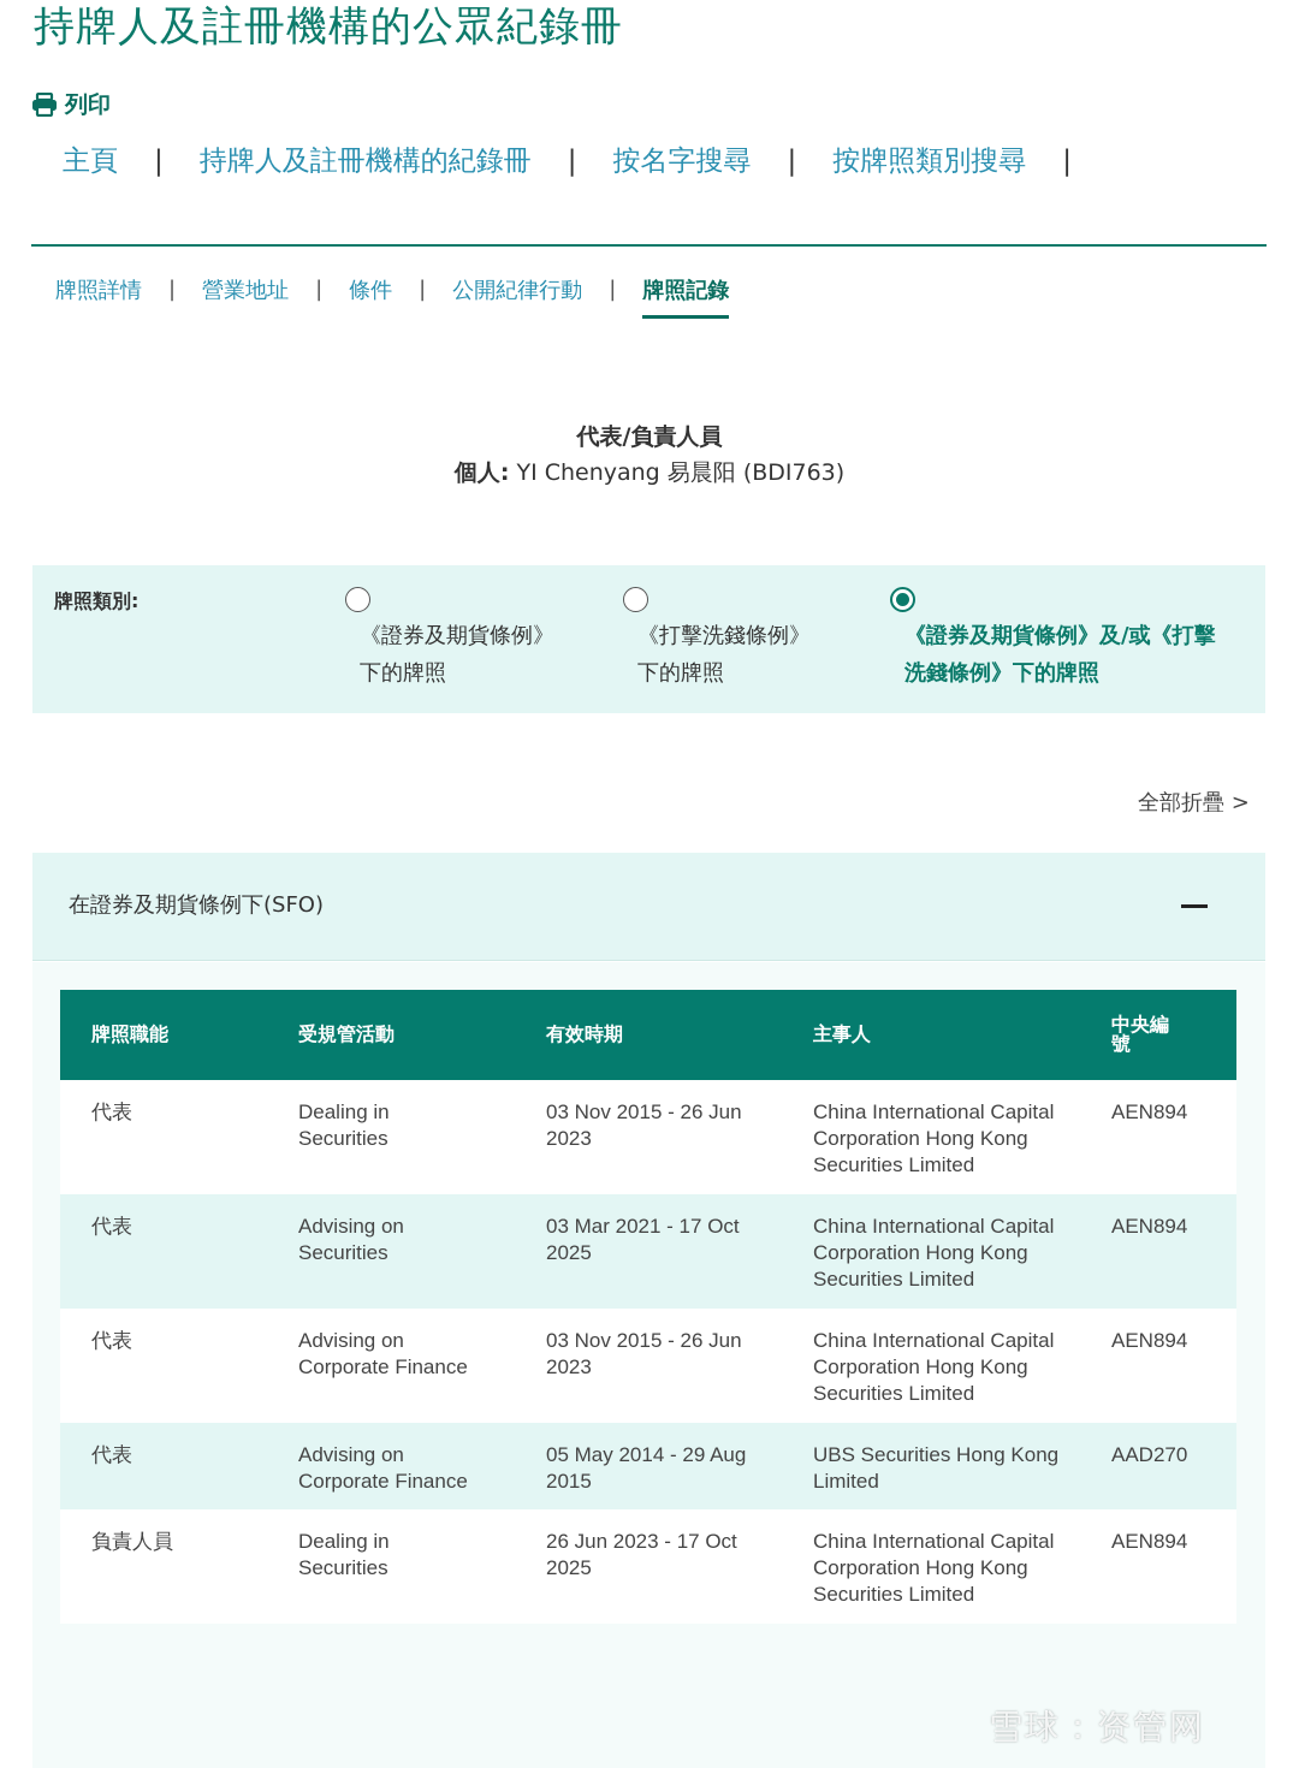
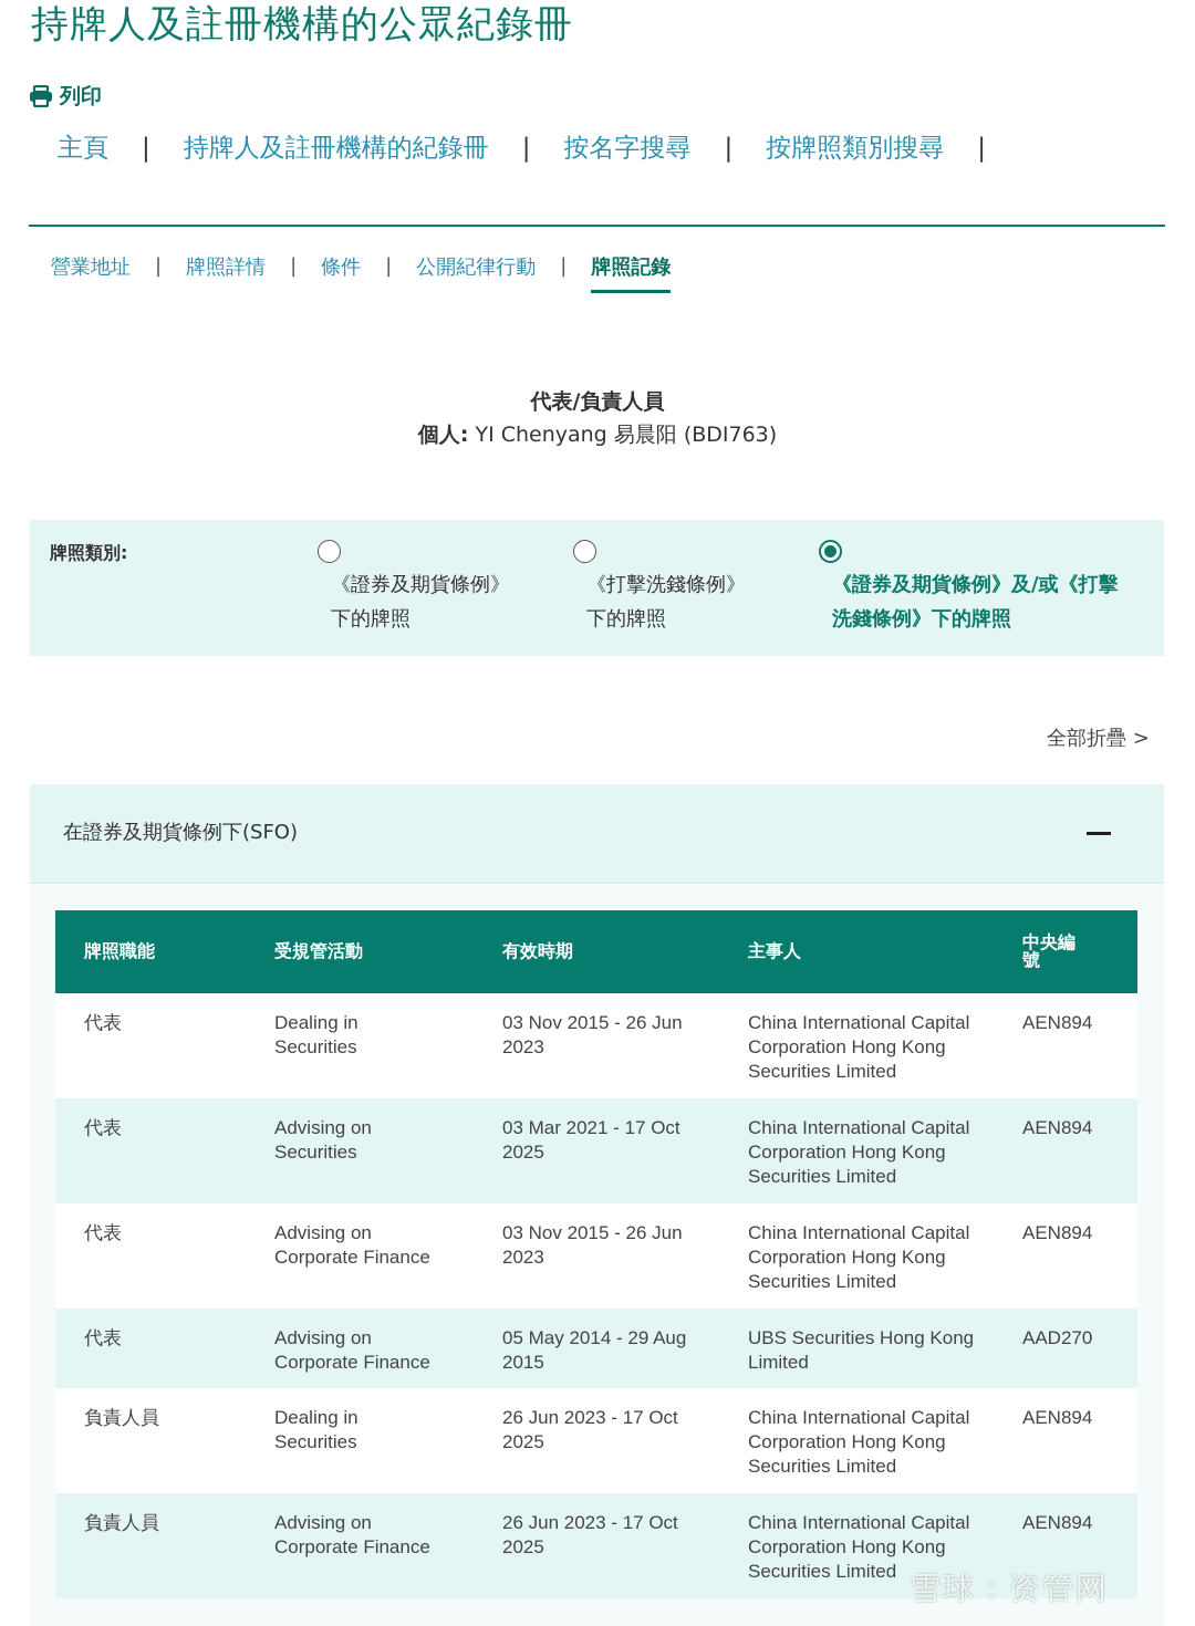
  持牌人及註冊機構的公眾紀錄冊
  列印
  主頁 | 持牌人及註冊機構的紀錄冊 | 按名字搜尋 | 按牌照類別搜尋 |
- 牌照詳情
+ 營業地址
  |
- 營業地址
+ 牌照詳情
  |
  條件
  |
  公開紀律行動
  |
  牌照記錄
  代表/負責人員
  個人: YI Chenyang 易晨阳 (BDI763)
  牌照類別:
  《證券及期貨條例》
  下的牌照
  《打擊洗錢條例》
  下的牌照
  《證券及期貨條例》及/或《打擊
  洗錢條例》下的牌照
  全部折疊 >
  在證券及期貨條例下(SFO)
  牌照職能	受規管活動	有效時期	主事人	中央編號
  代表	Dealing in Securities	03 Nov 2015 - 26 Jun 2023	China International Capital Corporation Hong Kong Securities Limited	AEN894
  代表	Advising on Securities	03 Mar 2021 - 17 Oct 2025	China International Capital Corporation Hong Kong Securities Limited	AEN894
  代表	Advising on Corporate Finance	03 Nov 2015 - 26 Jun 2023	China International Capital Corporation Hong Kong Securities Limited	AEN894
  代表	Advising on Corporate Finance	05 May 2014 - 29 Aug 2015	UBS Securities Hong Kong Limited	AAD270
  負責人員	Dealing in Securities	26 Jun 2023 - 17 Oct 2025	China International Capital Corporation Hong Kong Securities Limited	AEN894
+ 負責人員	Advising on Corporate Finance	26 Jun 2023 - 17 Oct 2025	China International Capital Corporation Hong Kong Securities Limited	AEN894
  雪球：资管网
